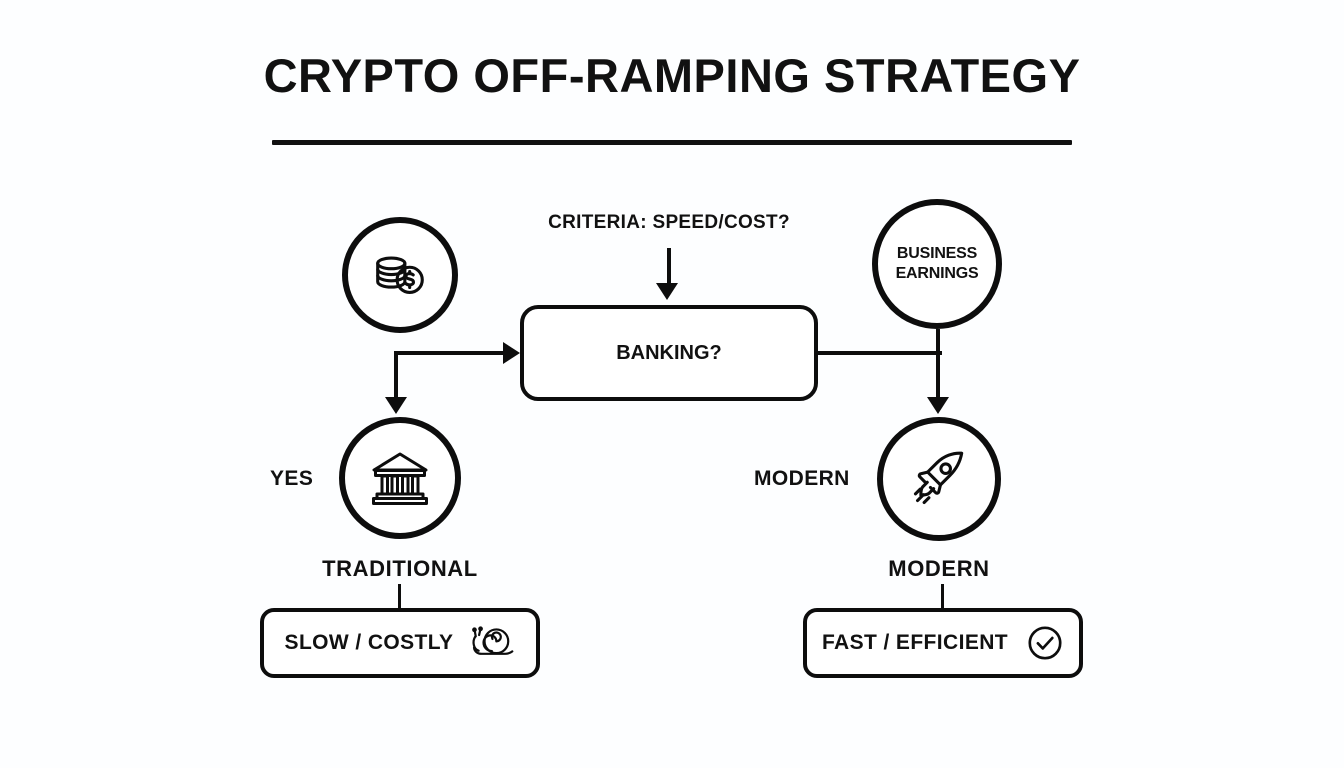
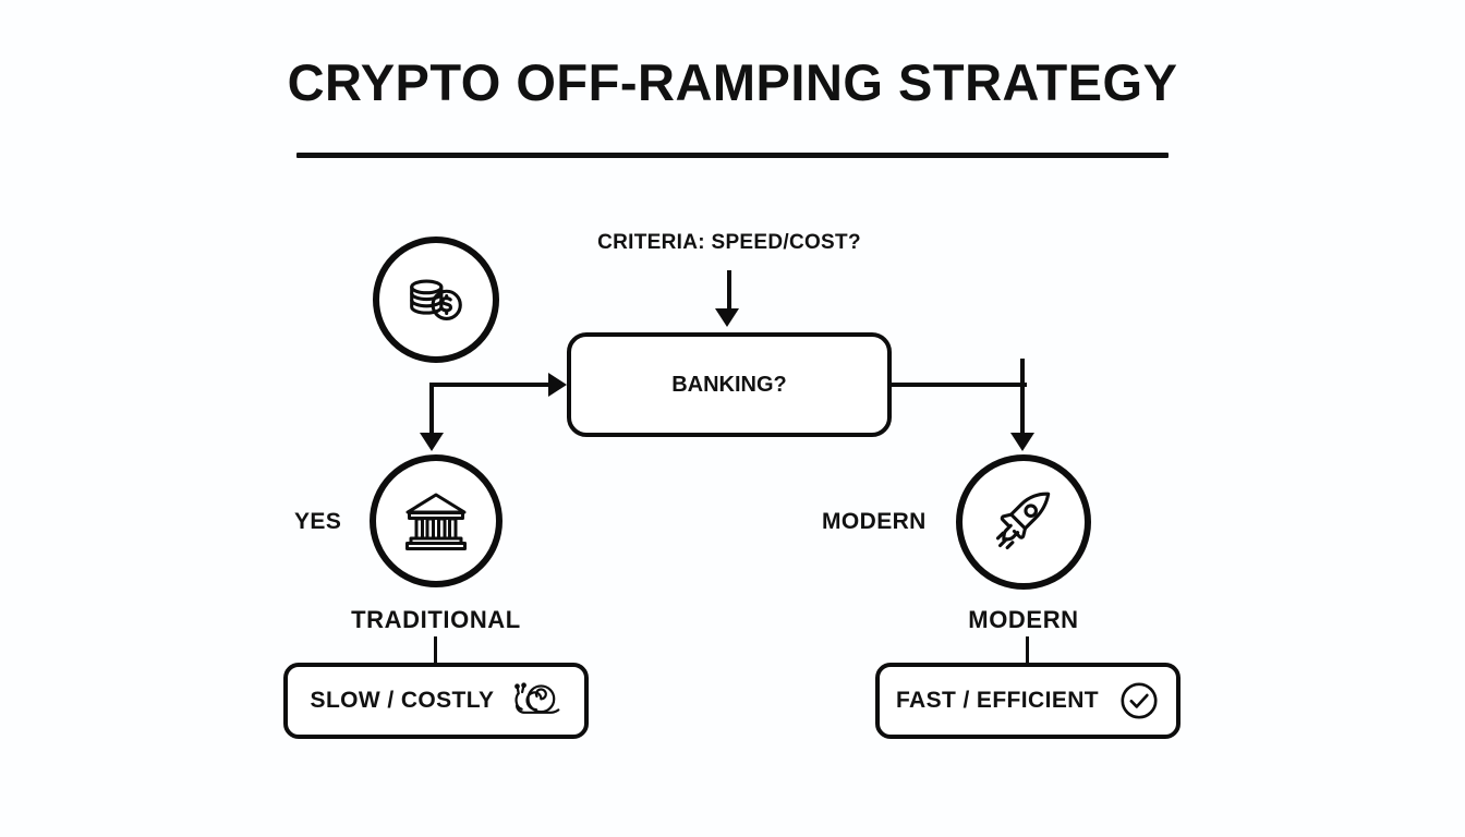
  CRYPTO OFF-RAMPING STRATEGY
  CRITERIA: SPEED/COST?
- BUSINESS
- EARNINGS
  BANKING?
  YES
  TRADITIONAL
  MODERN
  MODERN
  SLOW / COSTLY
  FAST / EFFICIENT
